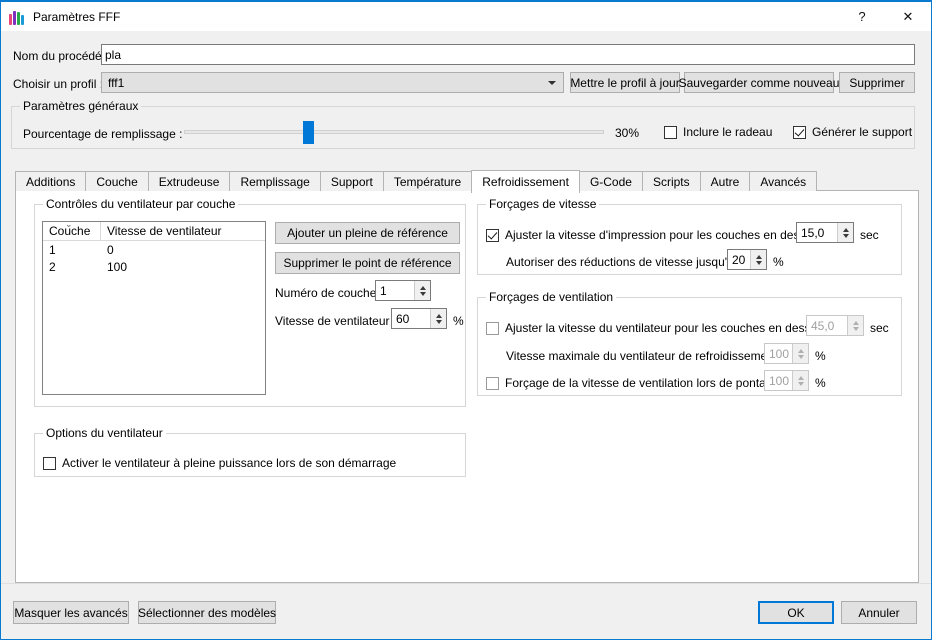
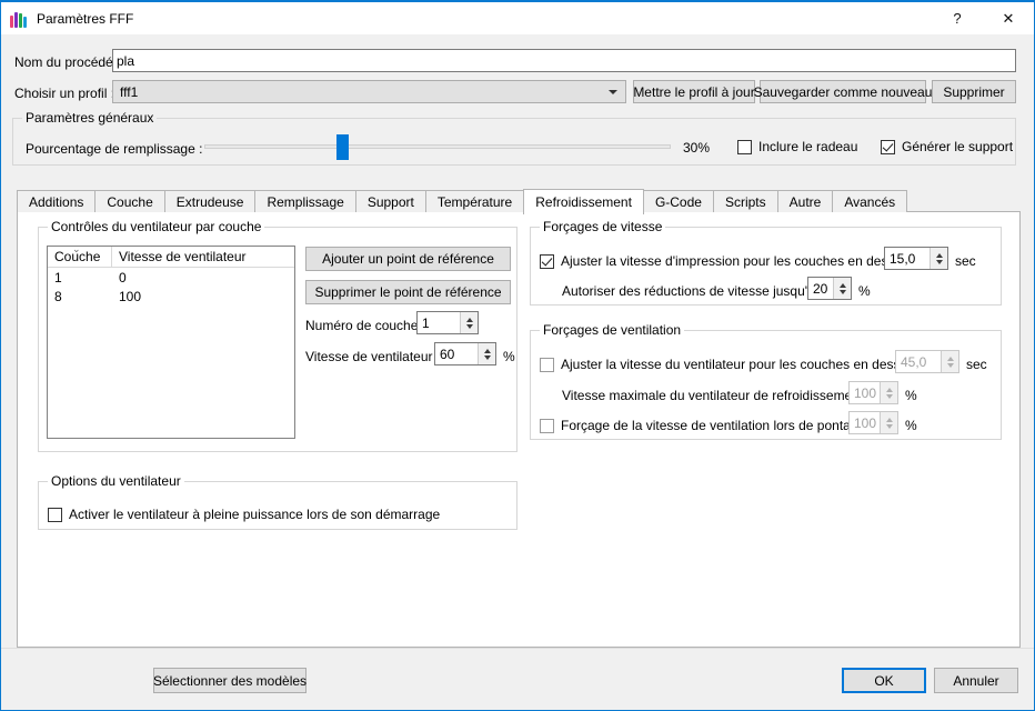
  Paramètres FFF
  ?
  ✕
  Nom du procédé
  pla
  Choisir un profil
  fff1
  Mettre le profil à jour
  Sauvegarder comme nouveau
  Supprimer
  Paramètres généraux
  Pourcentage de remplissage :
  30%
  Inclure le radeau
  Générer le support
  Additions
  Couche
  Extrudeuse
  Remplissage
  Support
  Température
  Refroidissement
  G-Code
  Scripts
  Autre
  Avancés
  Contrôles du ventilateur par couche
  ⌄
  Couche
  Vitesse de ventilateur
  1
  0
- 2
+ 8
  100
- Ajouter un pleine de référence
+ Ajouter un point de référence
  Supprimer le point de référence
  Numéro de couche
  1
  Vitesse de ventilateur
  60
  %
  Options du ventilateur
  Activer le ventilateur à pleine puissance lors de son démarrage
  Forçages de vitesse
  Ajuster la vitesse d'impression pour les couches en de
  15,0
  sec
  Autoriser des réductions de vitesse jusqu'
  20
  %
  Forçages de ventilation
  Ajuster la vitesse du ventilateur pour les couches en des
  45,0
  sec
  Vitesse maximale du ventilateur de refroidissem
  100
  %
  Forçage de la vitesse de ventilation lors de ponta
  100
  %
- Masquer les avancés
  Sélectionner des modèles
  OK
  Annuler
